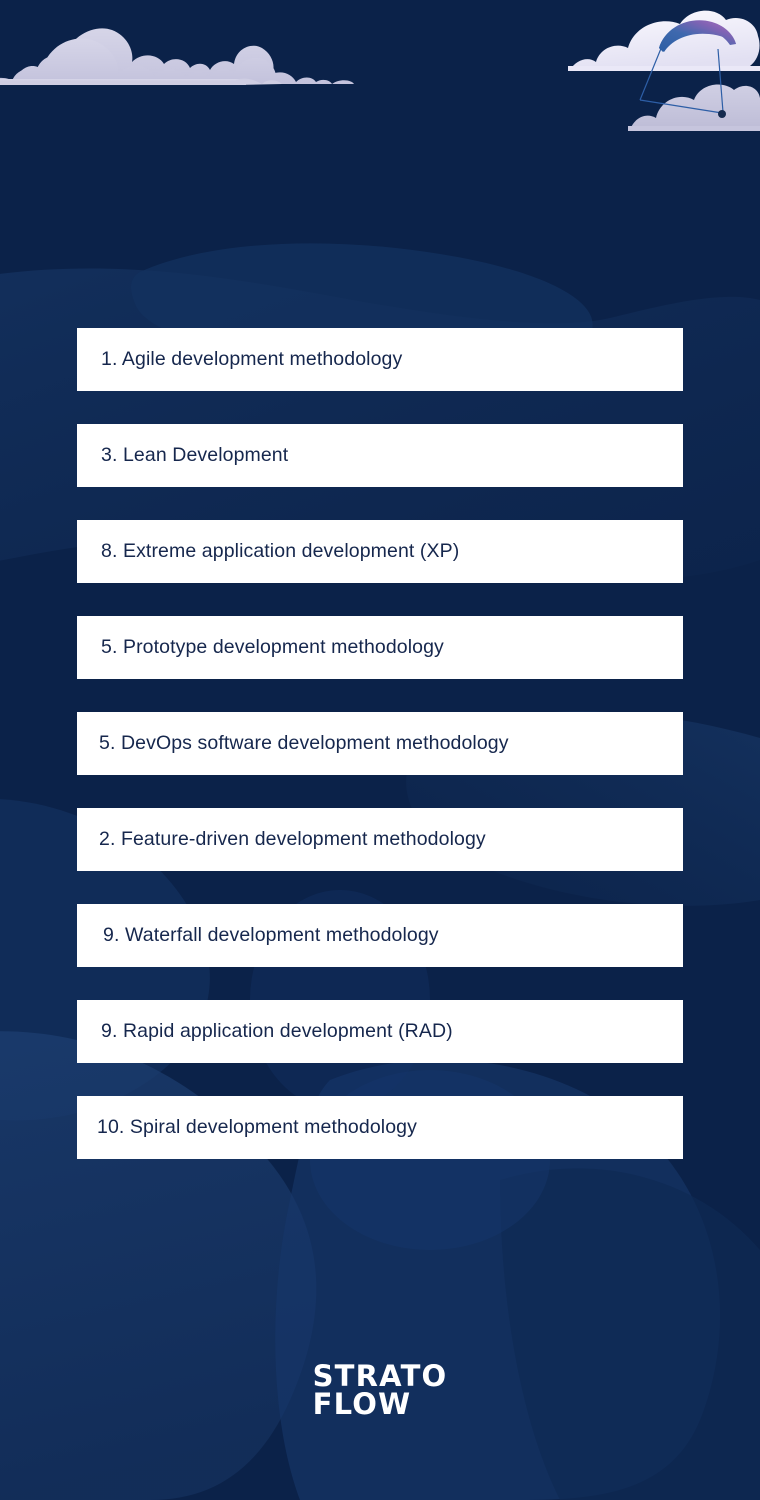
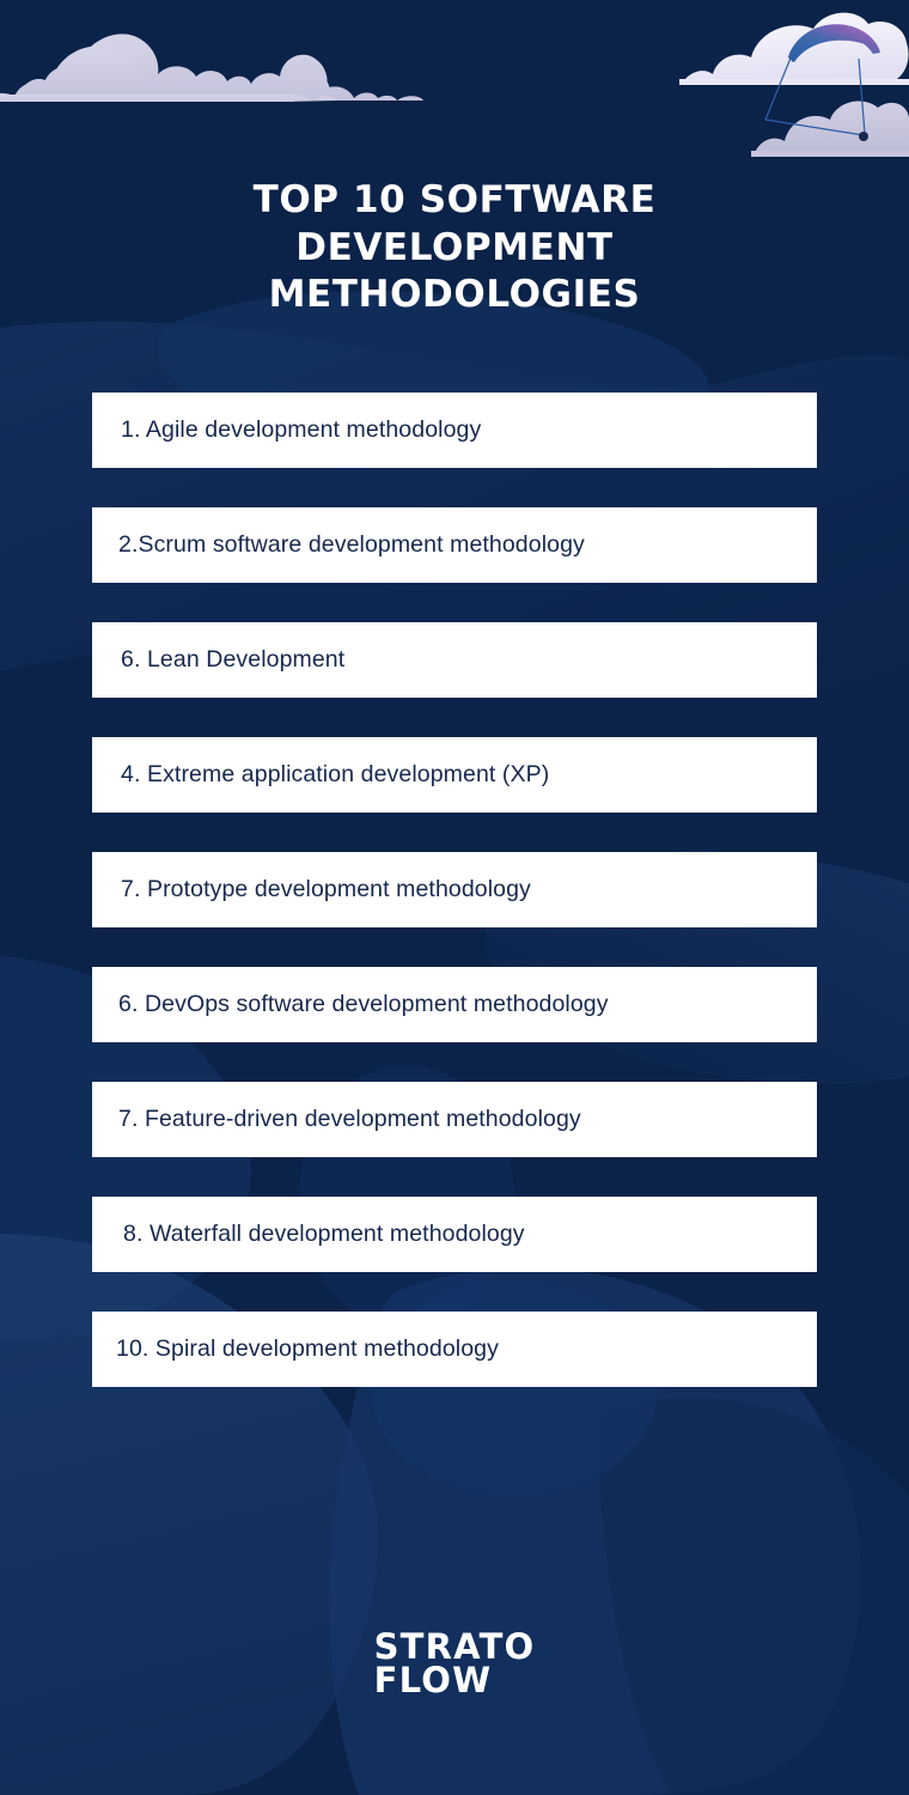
+ TOP 10 SOFTWARE
+ DEVELOPMENT
+ METHODOLOGIES
  1. Agile development methodology
+ 2.Scrum software development methodology
- 3. Lean Development
+ 6. Lean Development
- 8. Extreme application development (XP)
+ 4. Extreme application development (XP)
- 5. Prototype development methodology
+ 7. Prototype development methodology
- 5. DevOps software development methodology
+ 6. DevOps software development methodology
- 2. Feature-driven development methodology
+ 7. Feature-driven development methodology
- 9. Waterfall development methodology
+ 8. Waterfall development methodology
- 9. Rapid application development (RAD)
  10. Spiral development methodology
  STRATO
  FLOW
